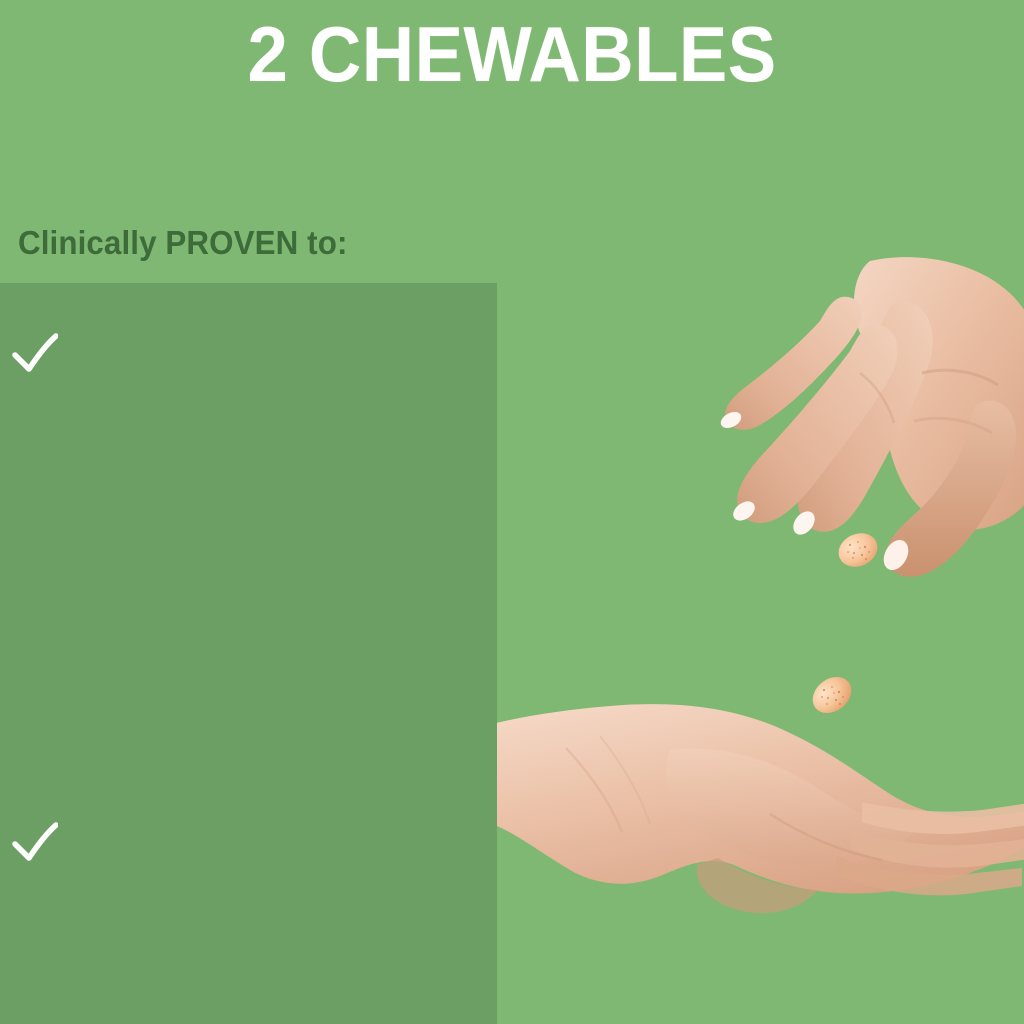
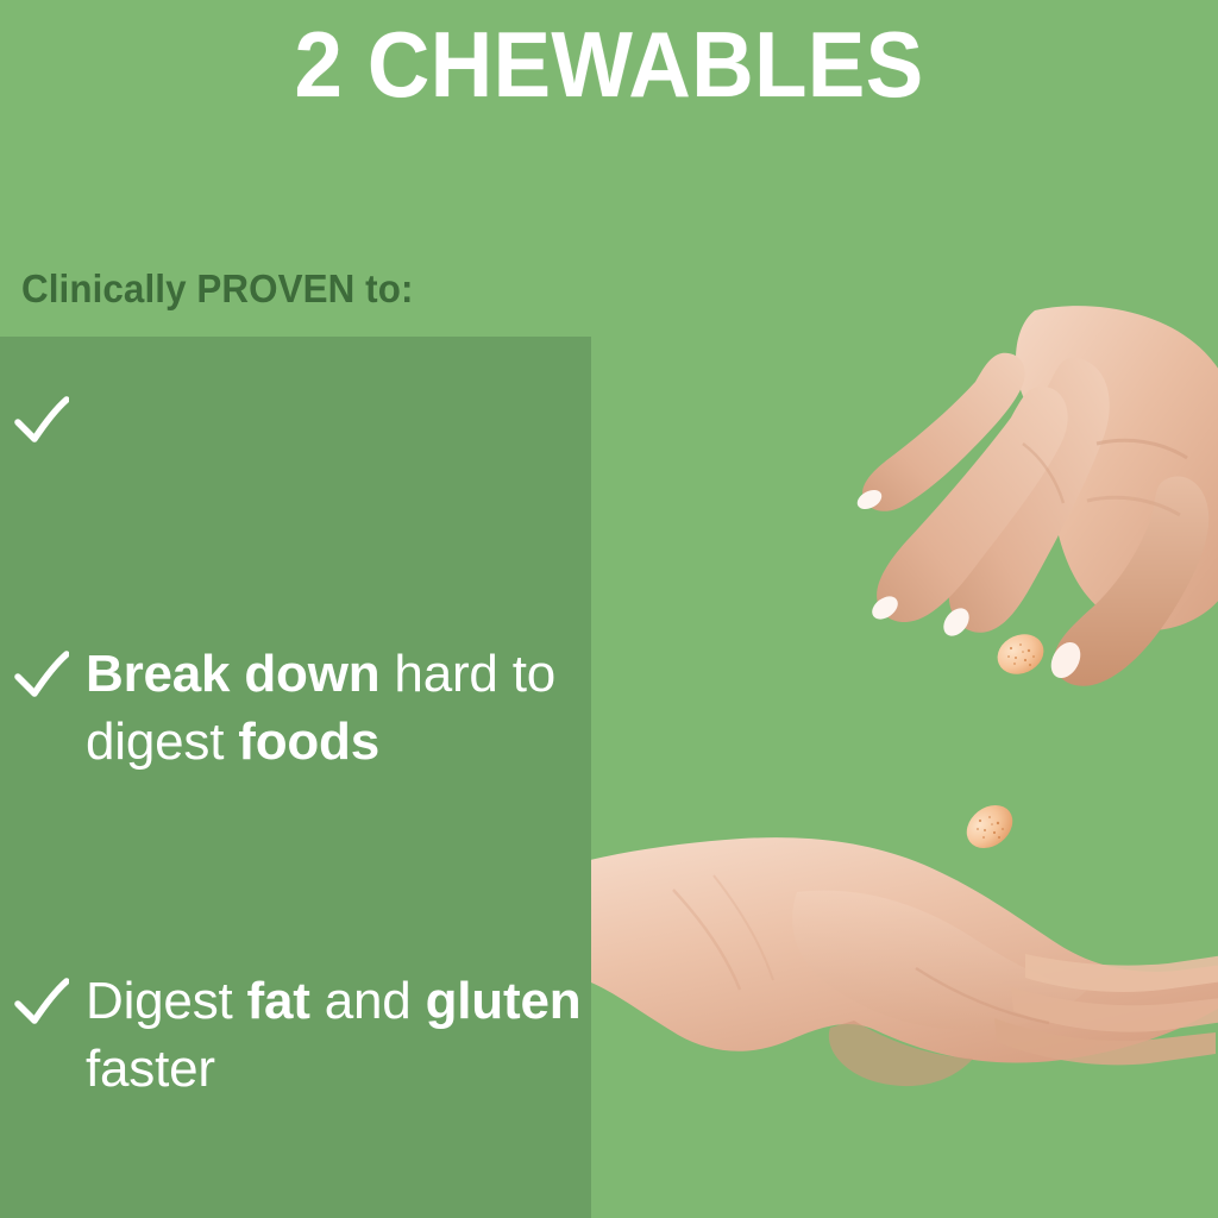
  2 CHEWABLES
  Clinically PROVEN to:
+ Break down hard to digest foods
+ Digest fat and gluten faster
